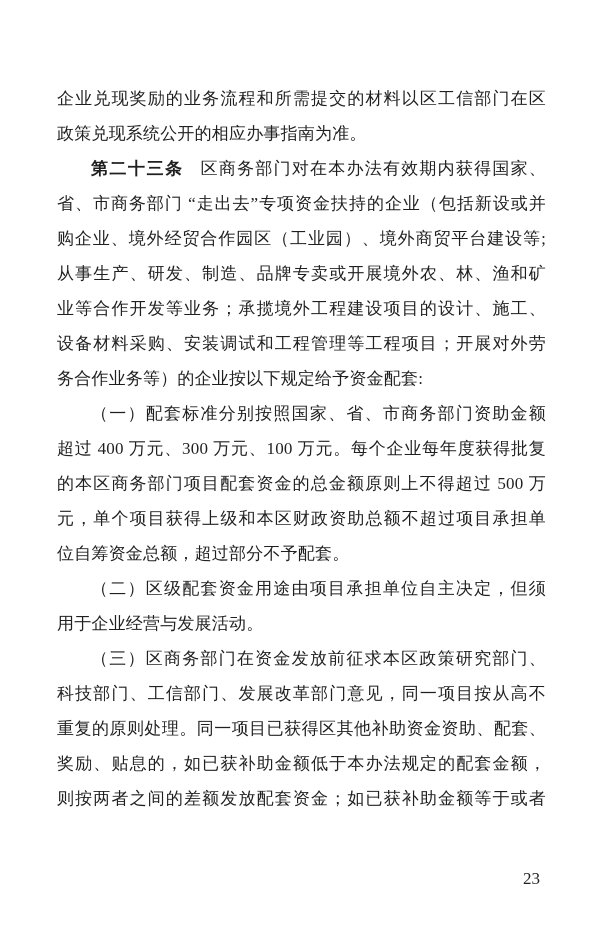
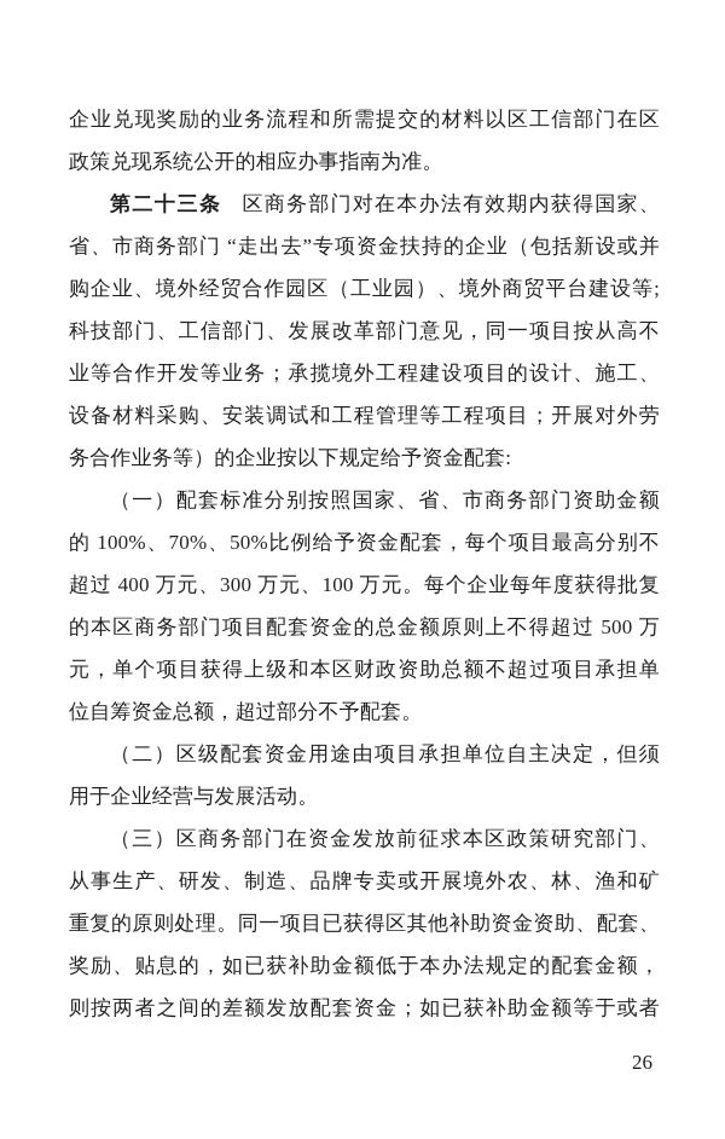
  企业兑现奖励的业务流程和所需提交的材料以区工信部门在区
  政策兑现系统公开的相应办事指南为准。
  第二十三条 区商务部门对在本办法有效期内获得国家、
  省、市商务部门 “走出去”专项资金扶持的企业（包括新设或并
  购企业、境外经贸合作园区（工业园）、境外商贸平台建设等;
- 从事生产、研发、制造、品牌专卖或开展境外农、林、渔和矿
+ 科技部门、工信部门、发展改革部门意见，同一项目按从高不
  业等合作开发等业务；承揽境外工程建设项目的设计、施工、
  设备材料采购、安装调试和工程管理等工程项目；开展对外劳
  务合作业务等）的企业按以下规定给予资金配套:
  （一）配套标准分别按照国家、省、市商务部门资助金额
+ 的 100%、70%、50%比例给予资金配套，每个项目最高分别不
  超过 400 万元、300 万元、100 万元。每个企业每年度获得批复
  的本区商务部门项目配套资金的总金额原则上不得超过 500 万
  元，单个项目获得上级和本区财政资助总额不超过项目承担单
  位自筹资金总额，超过部分不予配套。
  （二）区级配套资金用途由项目承担单位自主决定，但须
  用于企业经营与发展活动。
  （三）区商务部门在资金发放前征求本区政策研究部门、
- 科技部门、工信部门、发展改革部门意见，同一项目按从高不
+ 从事生产、研发、制造、品牌专卖或开展境外农、林、渔和矿
  重复的原则处理。同一项目已获得区其他补助资金资助、配套、
  奖励、贴息的，如已获补助金额低于本办法规定的配套金额，
  则按两者之间的差额发放配套资金；如已获补助金额等于或者
- 23
+ 26
